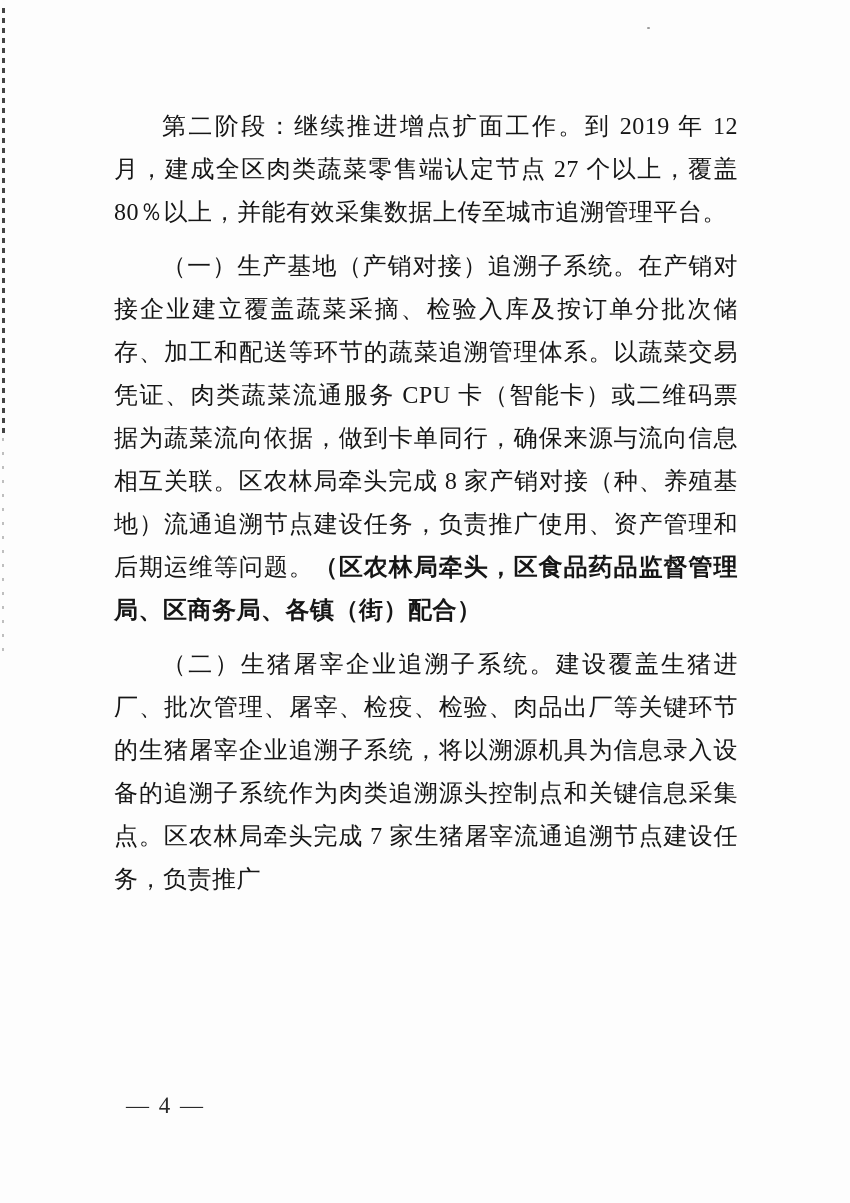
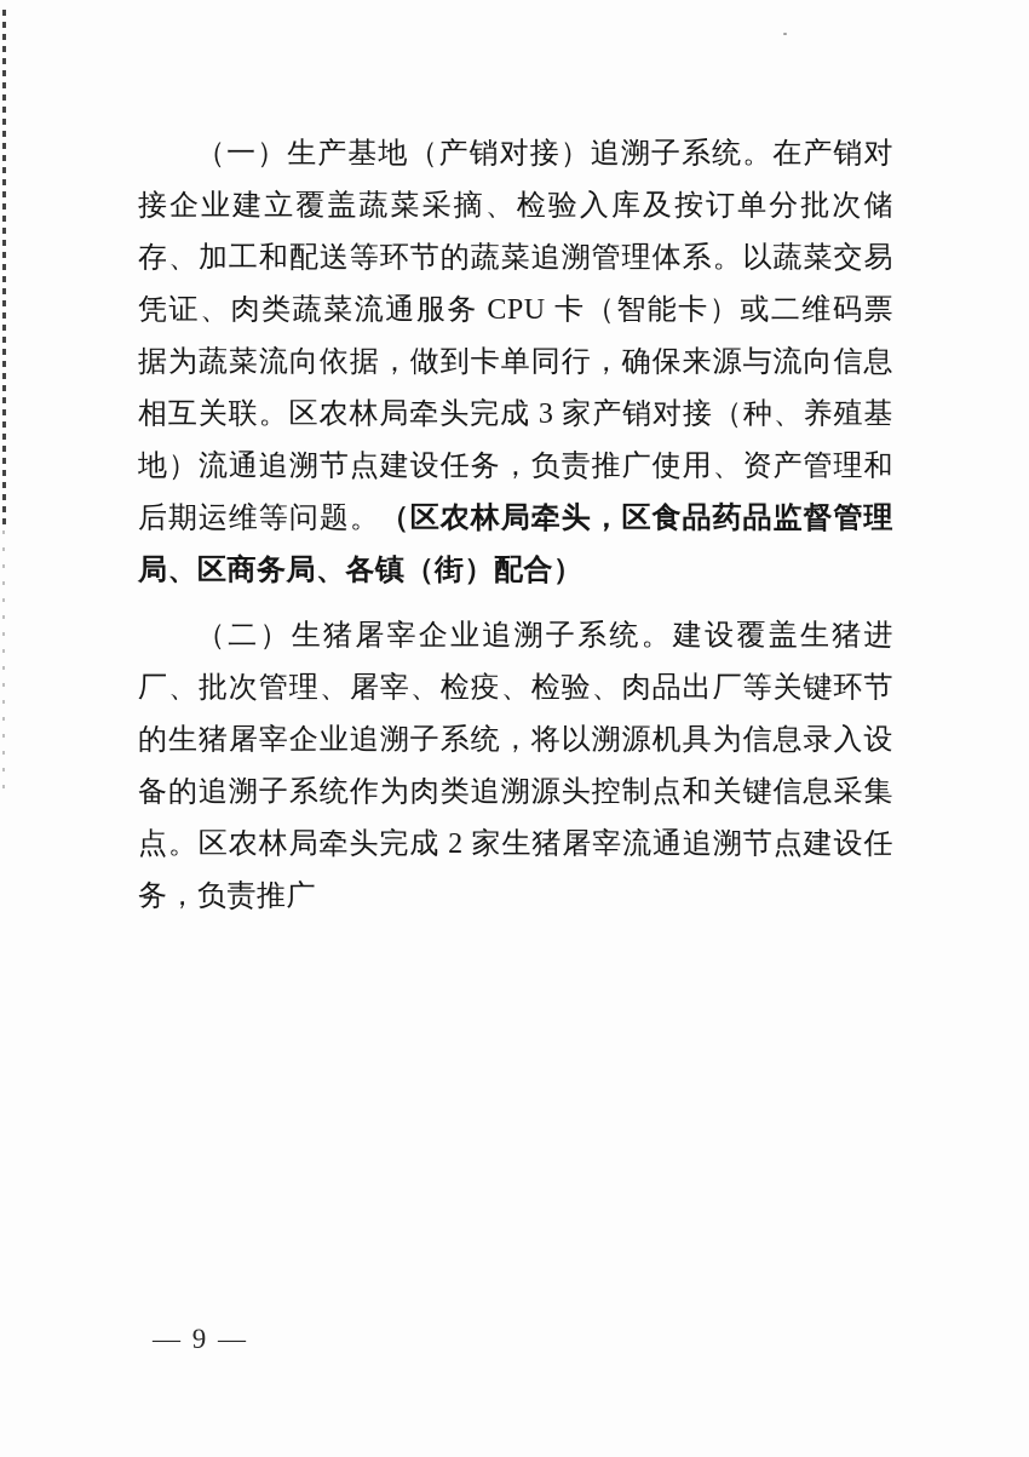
- 第二阶段：继续推进增点扩面工作。到 2019 年 12 月，建成全区肉类蔬菜零售端认定节点 27 个以上，覆盖 80％以上，并能有效采集数据上传至城市追溯管理平台。
- （一）生产基地（产销对接）追溯子系统。在产销对接企业建立覆盖蔬菜采摘、检验入库及按订单分批次储存、加工和配送等环节的蔬菜追溯管理体系。以蔬菜交易凭证、肉类蔬菜流通服务 CPU 卡（智能卡）或二维码票据为蔬菜流向依据，做到卡单同行，确保来源与流向信息相互关联。区农林局牵头完成 8 家产销对接（种、养殖基地）流通追溯节点建设任务，负责推广使用、资产管理和后期运维等问题。（区农林局牵头，区食品药品监督管理局、区商务局、各镇（街）配合）
+ （一）生产基地（产销对接）追溯子系统。在产销对接企业建立覆盖蔬菜采摘、检验入库及按订单分批次储存、加工和配送等环节的蔬菜追溯管理体系。以蔬菜交易凭证、肉类蔬菜流通服务 CPU 卡（智能卡）或二维码票据为蔬菜流向依据，做到卡单同行，确保来源与流向信息相互关联。区农林局牵头完成 3 家产销对接（种、养殖基地）流通追溯节点建设任务，负责推广使用、资产管理和后期运维等问题。（区农林局牵头，区食品药品监督管理局、区商务局、各镇（街）配合）
- （二）生猪屠宰企业追溯子系统。建设覆盖生猪进厂、批次管理、屠宰、检疫、检验、肉品出厂等关键环节的生猪屠宰企业追溯子系统，将以溯源机具为信息录入设备的追溯子系统作为肉类追溯源头控制点和关键信息采集点。区农林局牵头完成 7 家生猪屠宰流通追溯节点建设任务，负责推广
+ （二）生猪屠宰企业追溯子系统。建设覆盖生猪进厂、批次管理、屠宰、检疫、检验、肉品出厂等关键环节的生猪屠宰企业追溯子系统，将以溯源机具为信息录入设备的追溯子系统作为肉类追溯源头控制点和关键信息采集点。区农林局牵头完成 2 家生猪屠宰流通追溯节点建设任务，负责推广
- — 4 —
+ — 9 —
